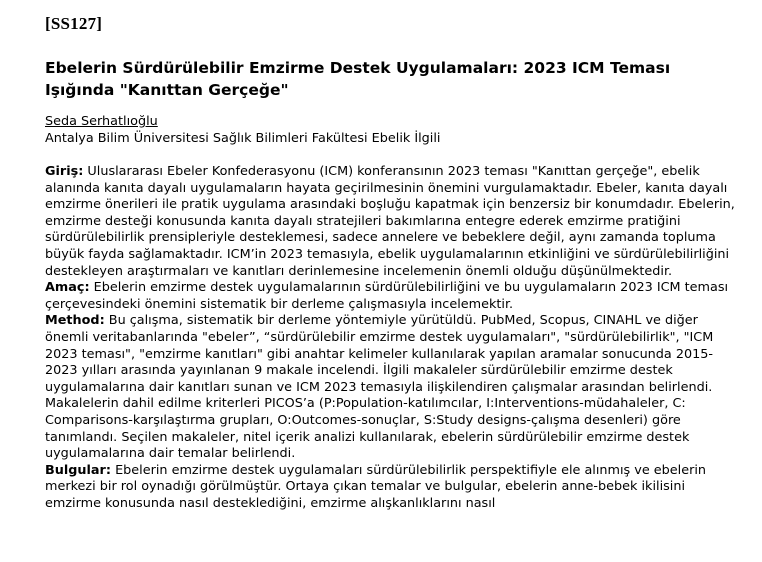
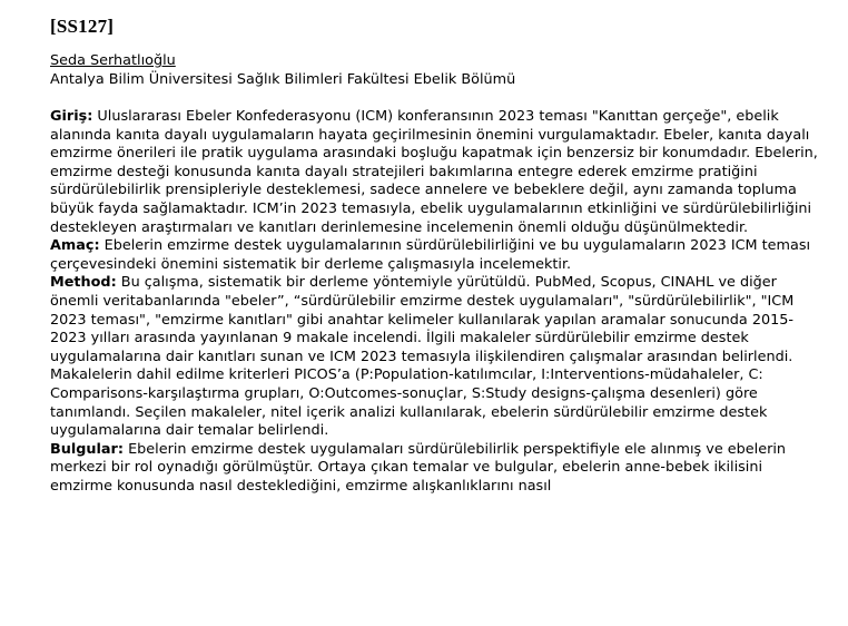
  [SS127]
- Ebelerin Sürdürülebilir Emzirme Destek Uygulamaları: 2023 ICM Teması Işığında "Kanıttan Gerçeğe"
  Seda Serhatlıoğlu
- Antalya Bilim Üniversitesi Sağlık Bilimleri Fakültesi Ebelik İlgili
+ Antalya Bilim Üniversitesi Sağlık Bilimleri Fakültesi Ebelik Bölümü
  Giriş: Uluslararası Ebeler Konfederasyonu (ICM) konferansının 2023 teması "Kanıttan gerçeğe", ebelik alanında kanıta dayalı uygulamaların hayata geçirilmesinin önemini vurgulamaktadır. Ebeler, kanıta dayalı emzirme önerileri ile pratik uygulama arasındaki boşluğu kapatmak için benzersiz bir konumdadır. Ebelerin, emzirme desteği konusunda kanıta dayalı stratejileri bakımlarına entegre ederek emzirme pratiğini sürdürülebilirlik prensipleriyle desteklemesi, sadece annelere ve bebeklere değil, aynı zamanda topluma büyük fayda sağlamaktadır. ICM’in 2023 temasıyla, ebelik uygulamalarının etkinliğini ve sürdürülebilirliğini destekleyen araştırmaları ve kanıtları derinlemesine incelemenin önemli olduğu düşünülmektedir.
  Amaç: Ebelerin emzirme destek uygulamalarının sürdürülebilirliğini ve bu uygulamaların 2023 ICM teması çerçevesindeki önemini sistematik bir derleme çalışmasıyla incelemektir.
  Method: Bu çalışma, sistematik bir derleme yöntemiyle yürütüldü. PubMed, Scopus, CINAHL ve diğer önemli veritabanlarında "ebeler”, “sürdürülebilir emzirme destek uygulamaları", "sürdürülebilirlik", "ICM 2023 teması", "emzirme kanıtları" gibi anahtar kelimeler kullanılarak yapılan aramalar sonucunda 2015-2023 yılları arasında yayınlanan 9 makale incelendi. İlgili makaleler sürdürülebilir emzirme destek uygulamalarına dair kanıtları sunan ve ICM 2023 temasıyla ilişkilendiren çalışmalar arasından belirlendi. Makalelerin dahil edilme kriterleri PICOS’a (P:Population-katılımcılar, I:Interventions-müdahaleler, C: Comparisons-karşılaştırma grupları, O:Outcomes-sonuçlar, S:Study designs-çalışma desenleri) göre tanımlandı. Seçilen makaleler, nitel içerik analizi kullanılarak, ebelerin sürdürülebilir emzirme destek uygulamalarına dair temalar belirlendi.
  Bulgular: Ebelerin emzirme destek uygulamaları sürdürülebilirlik perspektifiyle ele alınmış ve ebelerin merkezi bir rol oynadığı görülmüştür. Ortaya çıkan temalar ve bulgular, ebelerin anne-bebek ikilisini emzirme konusunda nasıl desteklediğini, emzirme alışkanlıklarını nasıl
